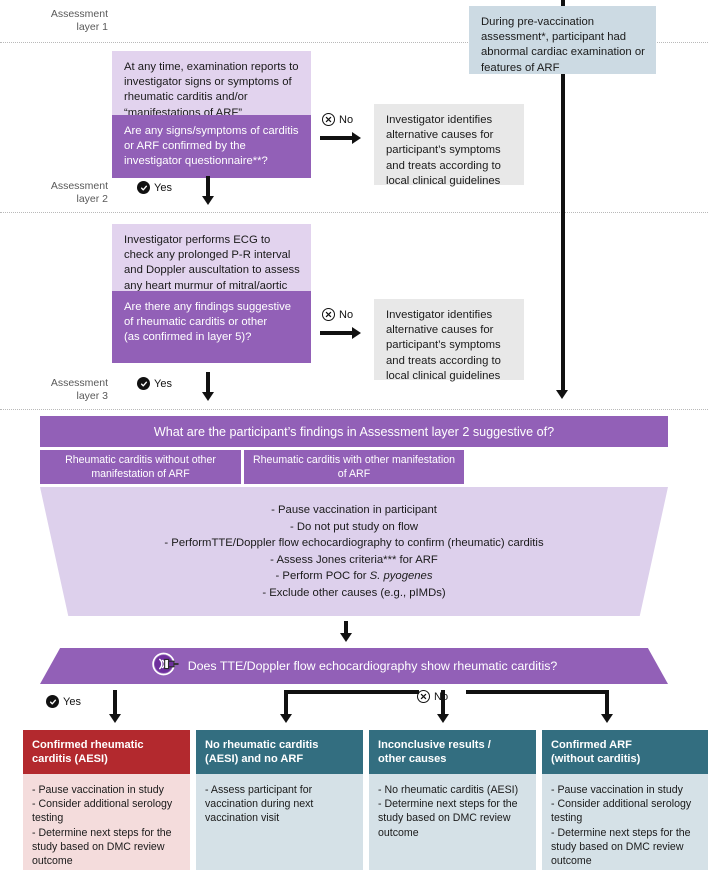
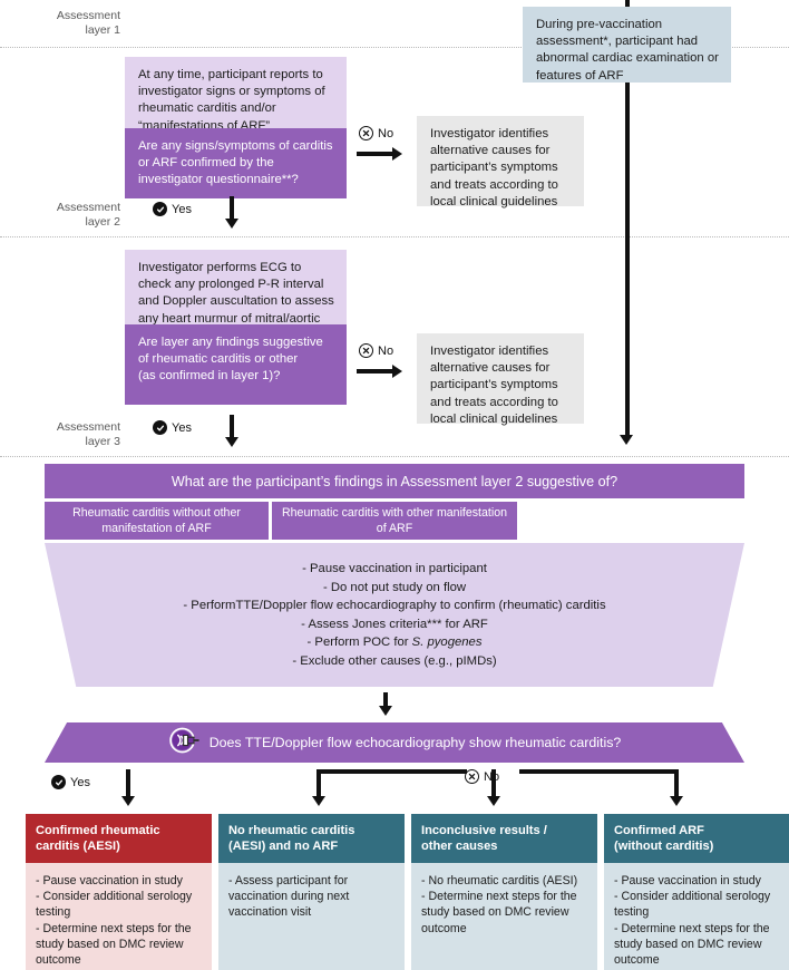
  Assessment
  layer 1
  Assessment
  layer 2
  Assessment
  layer 3
  During pre-vaccination assessment*, participant had abnormal cardiac examination or features of ARF
- At any time, examination reports to investigator signs or symptoms of rheumatic carditis and/or “manifestations of ARF”
+ At any time, participant reports to investigator signs or symptoms of rheumatic carditis and/or “manifestations of ARF”
  Are any signs/symptoms of carditis or ARF confirmed by the investigator questionnaire**?
  No
  Investigator identifies alternative causes for participant’s symptoms and treats according to local clinical guidelines
  Yes
  Investigator performs ECG to check any prolonged P-R interval and Doppler auscultation to assess any heart murmur of mitral/aortic
- Are there any findings suggestive
+ Are layer any findings suggestive
  of rheumatic carditis or other
- (as confirmed in layer 5)?
+ (as confirmed in layer 1)?
  No
  Investigator identifies alternative causes for participant’s symptoms and treats according to local clinical guidelines
  Yes
  What are the participant’s findings in Assessment layer 2 suggestive of?
  Rheumatic carditis without other manifestation of ARF
  Rheumatic carditis with other manifestation of ARF
  - Pause vaccination in participant
  - Do not put study on flow
  - PerformTTE/Doppler flow echocardiography to confirm (rheumatic) carditis
  - Assess Jones criteria*** for ARF
  - Perform POC for S. pyogenes
  - Exclude other causes (e.g., pIMDs)
  Does TTE/Doppler flow echocardiography show rheumatic carditis?
  Yes
  No
  Confirmed rheumatic
  carditis (AESI)
  - Pause vaccination in study
  - Consider additional serology testing
  - Determine next steps for the study based on DMC review outcome
  No rheumatic carditis
  (AESI) and no ARF
  - Assess participant for vaccination during next vaccination visit
  Inconclusive results /
  other causes
  - No rheumatic carditis (AESI)
  - Determine next steps for the study based on DMC review outcome
  Confirmed ARF
  (without carditis)
  - Pause vaccination in study
  - Consider additional serology testing
  - Determine next steps for the study based on DMC review outcome
